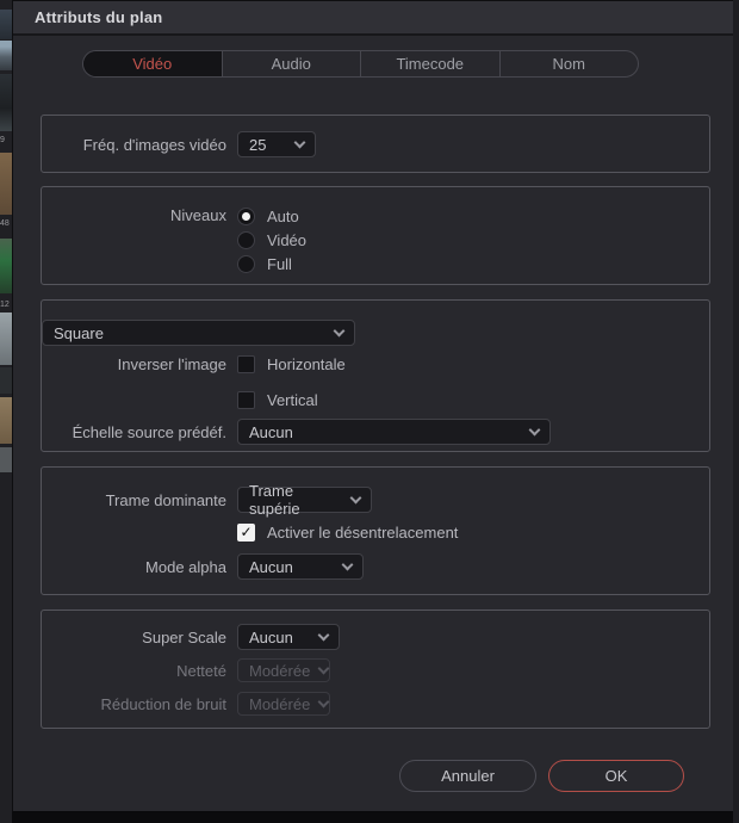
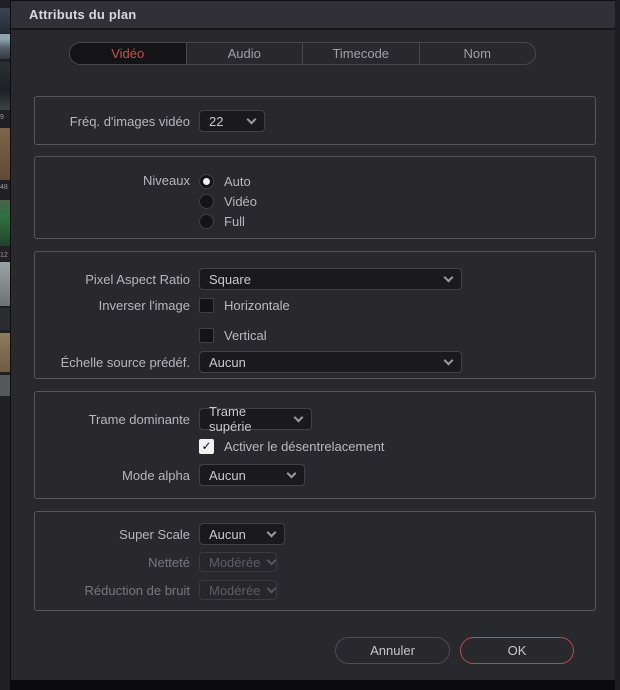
  Attributs du plan
  Vidéo
  Audio
  Timecode
  Nom
  Fréq. d'images vidéo
- 25
+ 22
  Niveaux
  Auto
  Vidéo
  Full
+ Pixel Aspect Ratio
  Square
  Inverser l'image
  Horizontale
  Vertical
  Échelle source prédéf.
  Aucun
  Trame dominante
  Trame supérie
  ✓
  Activer le désentrelacement
  Mode alpha
  Aucun
  Super Scale
  Aucun
  Netteté
  Modérée
  Réduction de bruit
  Modérée
  Annuler
  OK
